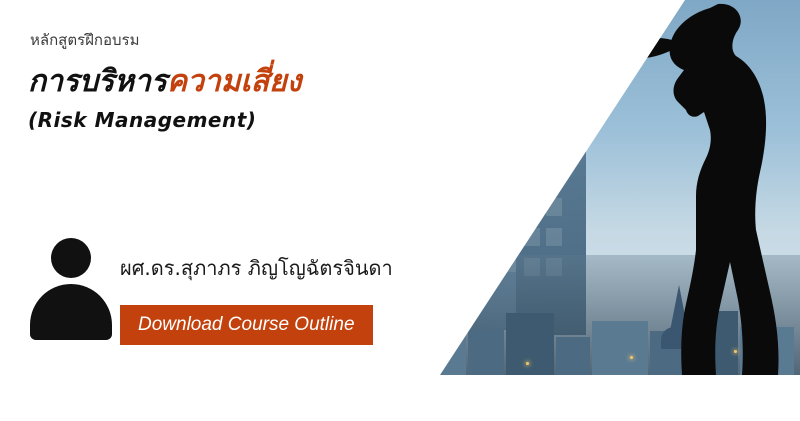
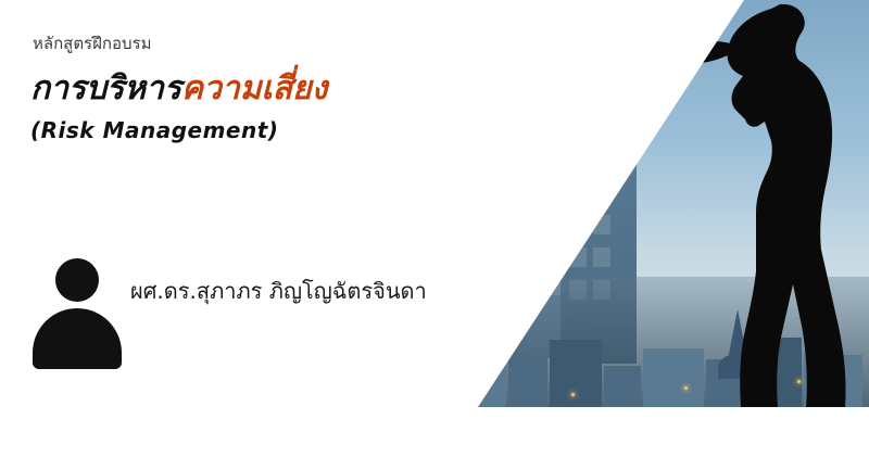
  หลักสูตรฝึกอบรม
  การบริหารความเสี่ยง
  (Risk Management)
  ผศ.ดร.สุภาภร ภิญโญฉัตรจินดา
- Download Course Outline
